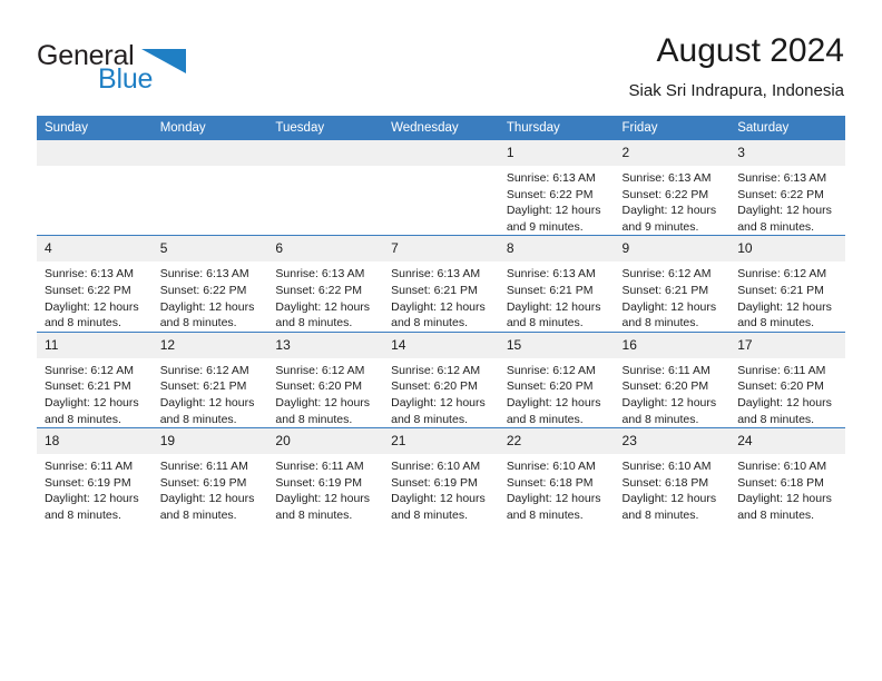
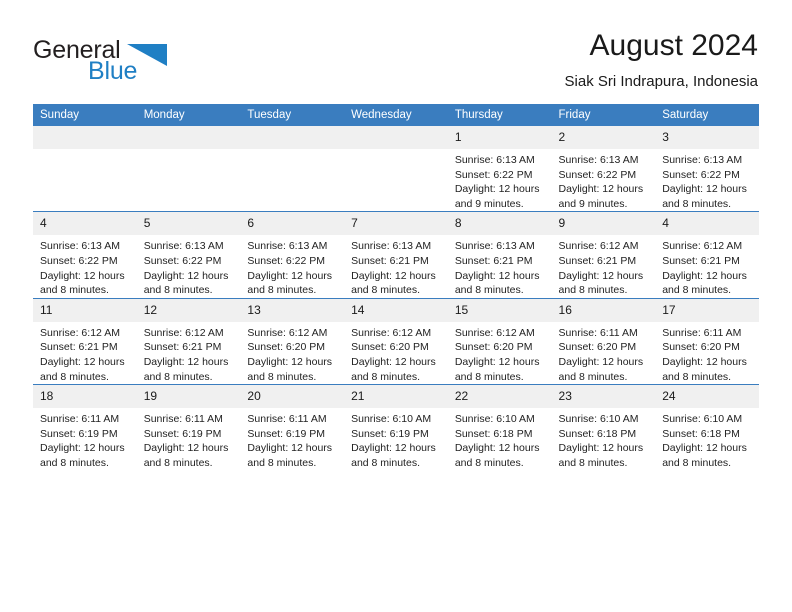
  General
  Blue
  August 2024
  Siak Sri Indrapura, Indonesia
  Sunday	Monday	Tuesday	Wednesday	Thursday	Friday	Saturday
  				1Sunrise: 6:13 AMSunset: 6:22 PMDaylight: 12 hoursand 9 minutes.	2Sunrise: 6:13 AMSunset: 6:22 PMDaylight: 12 hoursand 9 minutes.	3Sunrise: 6:13 AMSunset: 6:22 PMDaylight: 12 hoursand 8 minutes.
- 4Sunrise: 6:13 AMSunset: 6:22 PMDaylight: 12 hoursand 8 minutes.	5Sunrise: 6:13 AMSunset: 6:22 PMDaylight: 12 hoursand 8 minutes.	6Sunrise: 6:13 AMSunset: 6:22 PMDaylight: 12 hoursand 8 minutes.	7Sunrise: 6:13 AMSunset: 6:21 PMDaylight: 12 hoursand 8 minutes.	8Sunrise: 6:13 AMSunset: 6:21 PMDaylight: 12 hoursand 8 minutes.	9Sunrise: 6:12 AMSunset: 6:21 PMDaylight: 12 hoursand 8 minutes.	10Sunrise: 6:12 AMSunset: 6:21 PMDaylight: 12 hoursand 8 minutes.
+ 4Sunrise: 6:13 AMSunset: 6:22 PMDaylight: 12 hoursand 8 minutes.	5Sunrise: 6:13 AMSunset: 6:22 PMDaylight: 12 hoursand 8 minutes.	6Sunrise: 6:13 AMSunset: 6:22 PMDaylight: 12 hoursand 8 minutes.	7Sunrise: 6:13 AMSunset: 6:21 PMDaylight: 12 hoursand 8 minutes.	8Sunrise: 6:13 AMSunset: 6:21 PMDaylight: 12 hoursand 8 minutes.	9Sunrise: 6:12 AMSunset: 6:21 PMDaylight: 12 hoursand 8 minutes.	4Sunrise: 6:12 AMSunset: 6:21 PMDaylight: 12 hoursand 8 minutes.
  11Sunrise: 6:12 AMSunset: 6:21 PMDaylight: 12 hoursand 8 minutes.	12Sunrise: 6:12 AMSunset: 6:21 PMDaylight: 12 hoursand 8 minutes.	13Sunrise: 6:12 AMSunset: 6:20 PMDaylight: 12 hoursand 8 minutes.	14Sunrise: 6:12 AMSunset: 6:20 PMDaylight: 12 hoursand 8 minutes.	15Sunrise: 6:12 AMSunset: 6:20 PMDaylight: 12 hoursand 8 minutes.	16Sunrise: 6:11 AMSunset: 6:20 PMDaylight: 12 hoursand 8 minutes.	17Sunrise: 6:11 AMSunset: 6:20 PMDaylight: 12 hoursand 8 minutes.
  18Sunrise: 6:11 AMSunset: 6:19 PMDaylight: 12 hoursand 8 minutes.	19Sunrise: 6:11 AMSunset: 6:19 PMDaylight: 12 hoursand 8 minutes.	20Sunrise: 6:11 AMSunset: 6:19 PMDaylight: 12 hoursand 8 minutes.	21Sunrise: 6:10 AMSunset: 6:19 PMDaylight: 12 hoursand 8 minutes.	22Sunrise: 6:10 AMSunset: 6:18 PMDaylight: 12 hoursand 8 minutes.	23Sunrise: 6:10 AMSunset: 6:18 PMDaylight: 12 hoursand 8 minutes.	24Sunrise: 6:10 AMSunset: 6:18 PMDaylight: 12 hoursand 8 minutes.
